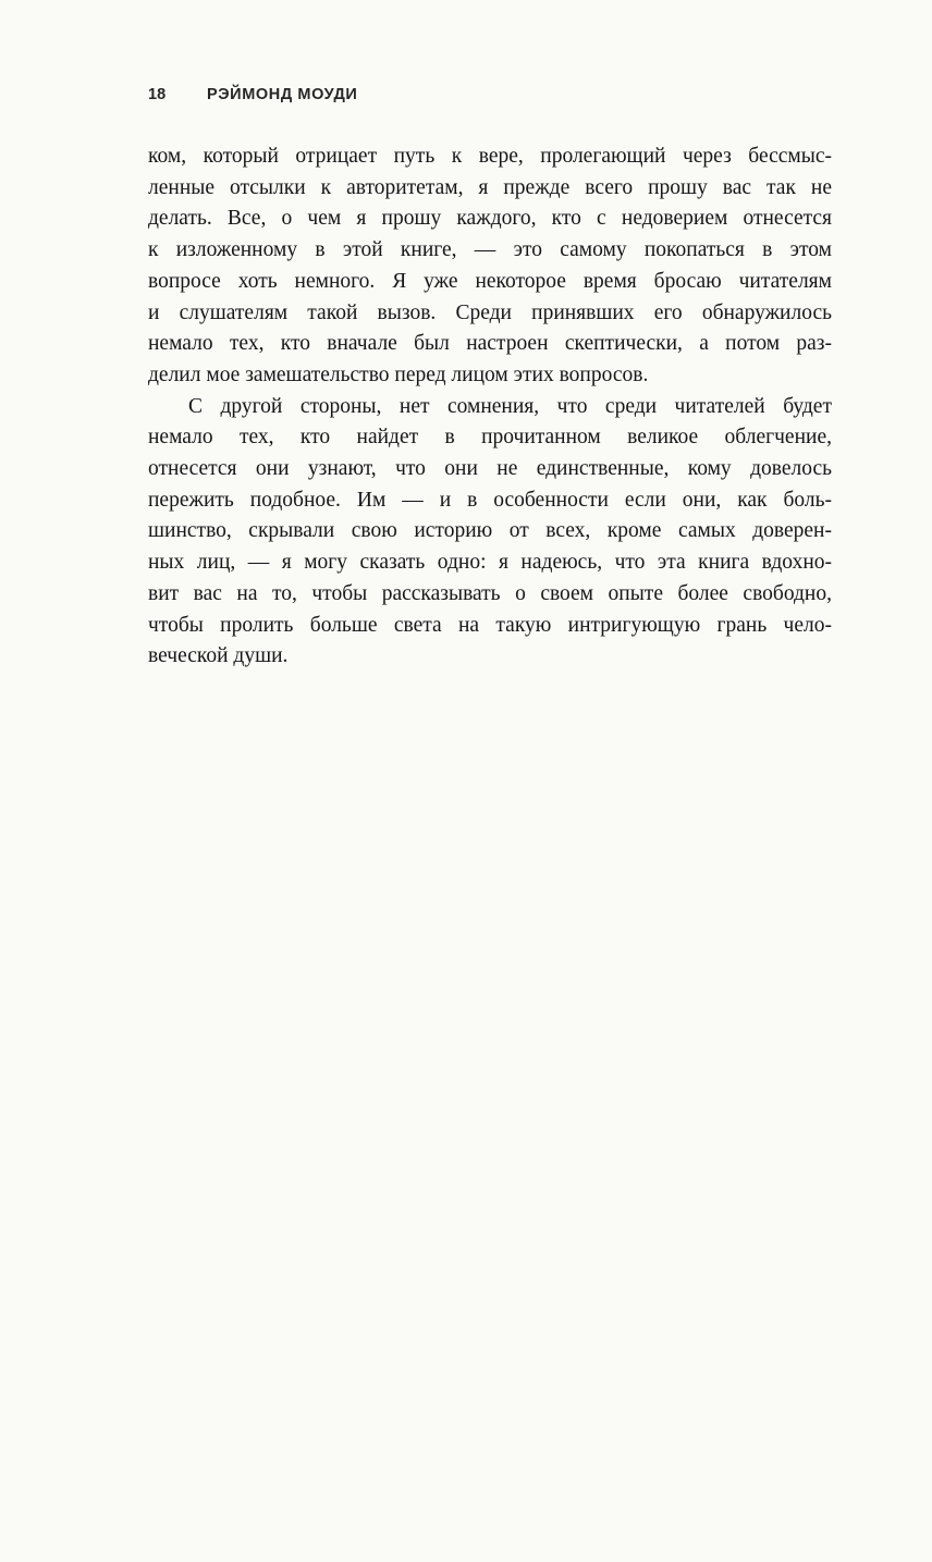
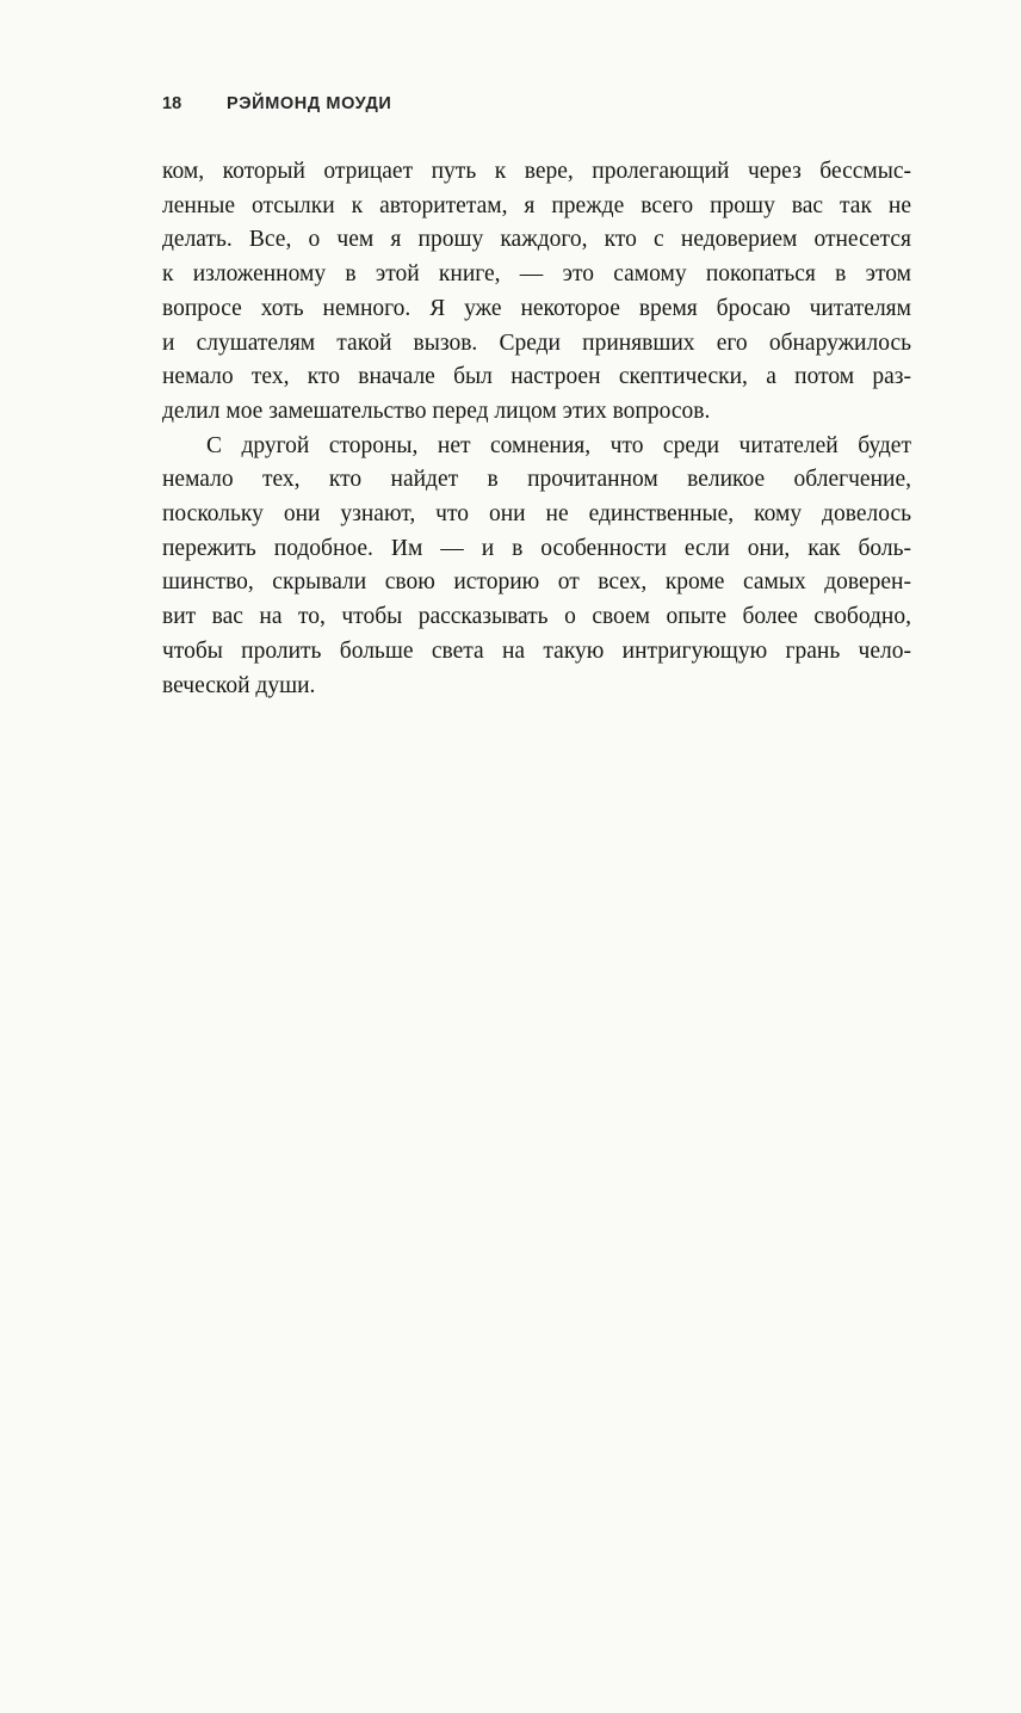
  18
  РЭЙМОНД МОУДИ
  ком, который отрицает путь к вере, пролегающий через бессмыс-
  ленные отсылки к авторитетам, я прежде всего прошу вас так не
  делать. Все, о чем я прошу каждого, кто с недоверием отнесется
  к изложенному в этой книге, — это самому покопаться в этом
  вопросе хоть немного. Я уже некоторое время бросаю читателям
  и слушателям такой вызов. Среди принявших его обнаружилось
  немало тех, кто вначале был настроен скептически, а потом раз-
  делил мое замешательство перед лицом этих вопросов.
  С другой стороны, нет сомнения, что среди читателей будет
  немало тех, кто найдет в прочитанном великое облегчение,
- отнесется они узнают, что они не единственные, кому довелось
+ поскольку они узнают, что они не единственные, кому довелось
  пережить подобное. Им — и в особенности если они, как боль-
  шинство, скрывали свою историю от всех, кроме самых доверен-
- ных лиц, — я могу сказать одно: я надеюсь, что эта книга вдохно-
  вит вас на то, чтобы рассказывать о своем опыте более свободно,
  чтобы пролить больше света на такую интригующую грань чело-
  веческой души.
